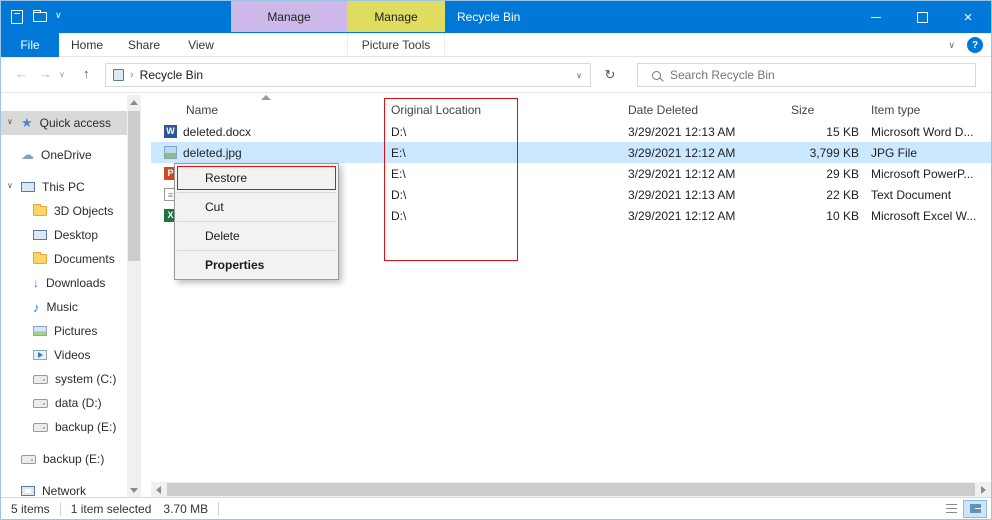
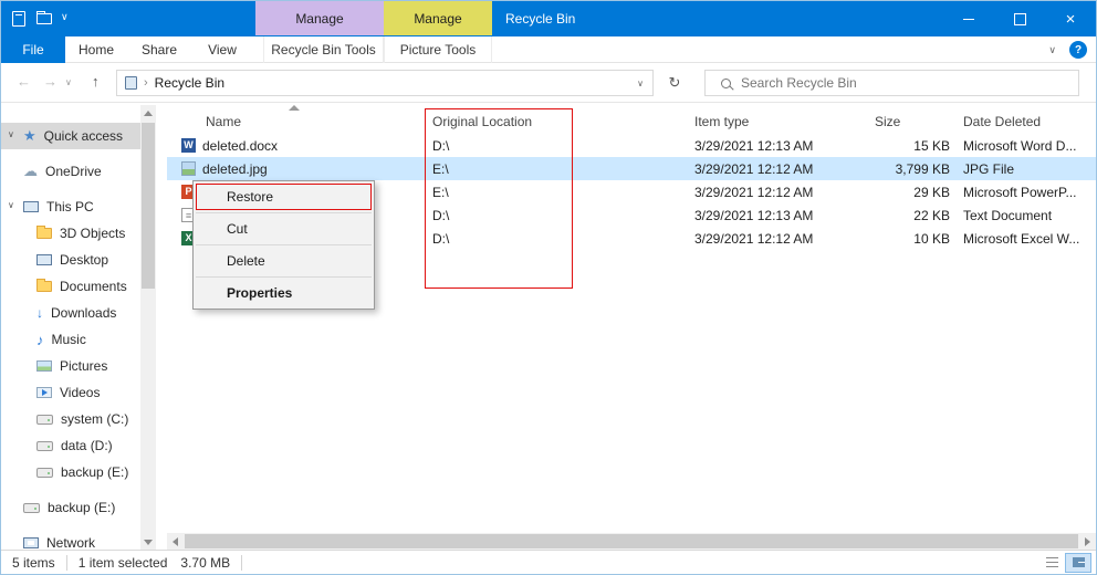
  ∨
  Manage
  Manage
  Recycle Bin
  ×
  File
  Home
  Share
  View
+ Recycle Bin Tools
  Picture Tools
  ∨
  ?
  ←
  →
  ∨
  ↑
  ›
  Recycle Bin
  ∨
  ↻
  Search Recycle Bin
  ∨
  Quick access
  OneDrive
  ∨
  This PC
  3D Objects
  Desktop
  Documents
  Downloads
  Music
  Pictures
  Videos
  system (C:)
  data (D:)
  backup (E:)
  backup (E:)
  Network
  Name
  Original Location
- Date Deleted
+ Item type
  Size
- Item type
+ Date Deleted
  deleted.docx
  D:\
  3/29/2021 12:13 AM
  15 KB
  Microsoft Word D...
  deleted.jpg
  E:\
  3/29/2021 12:12 AM
  3,799 KB
  JPG File
  E:\
  3/29/2021 12:12 AM
  29 KB
  Microsoft PowerP...
  D:\
  3/29/2021 12:13 AM
  22 KB
  Text Document
  D:\
  3/29/2021 12:12 AM
  10 KB
  Microsoft Excel W...
  Restore
  Cut
  Delete
  Properties
  5 items
  1 item selected
  3.70 MB
